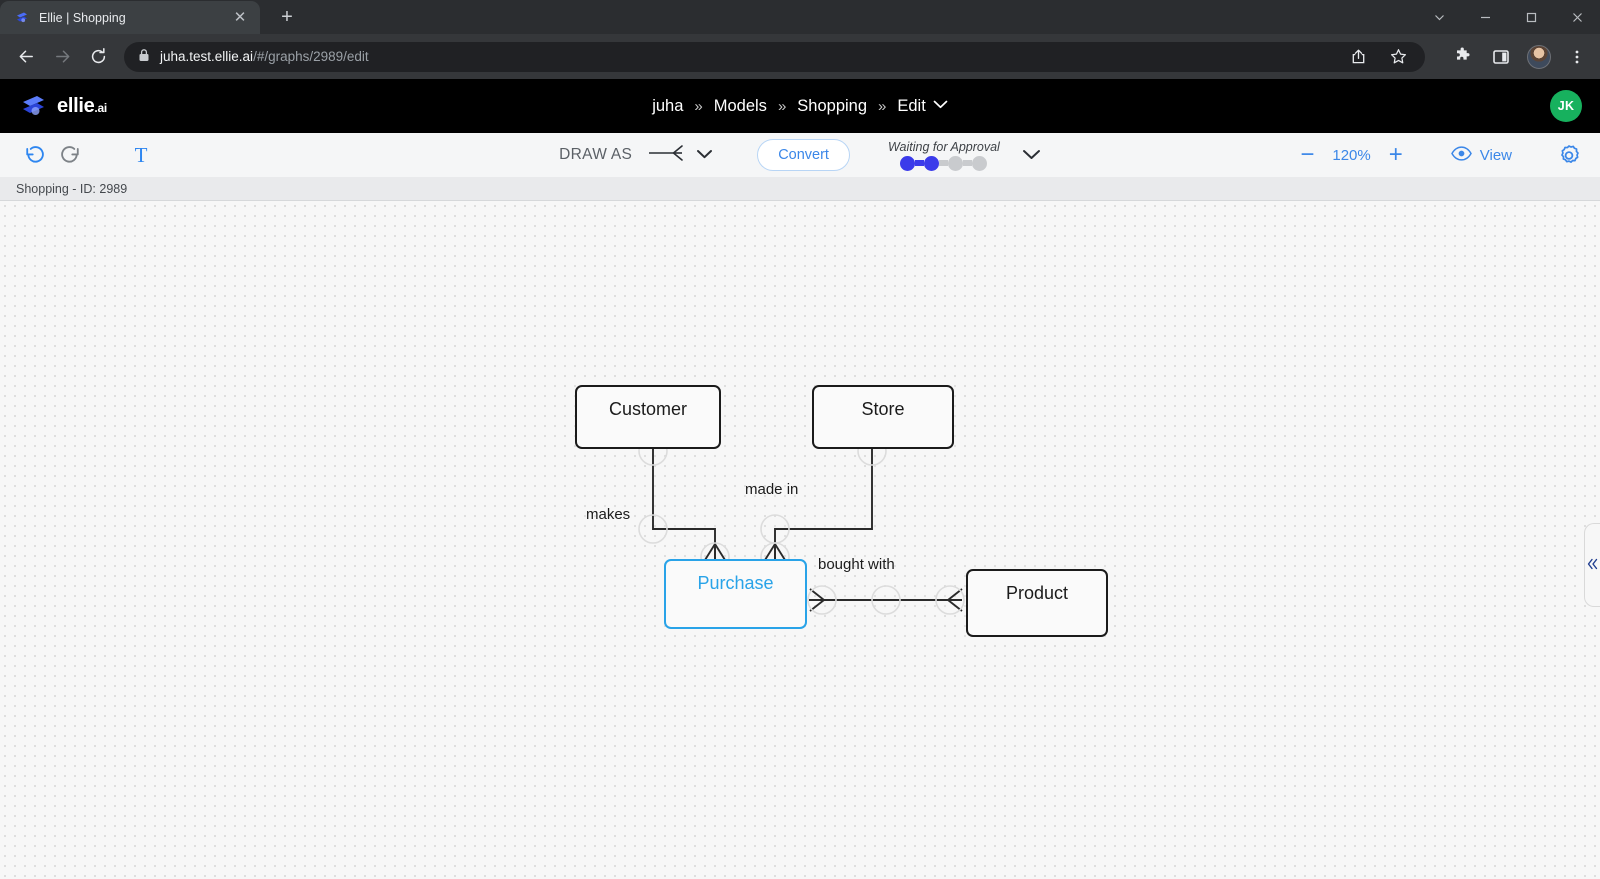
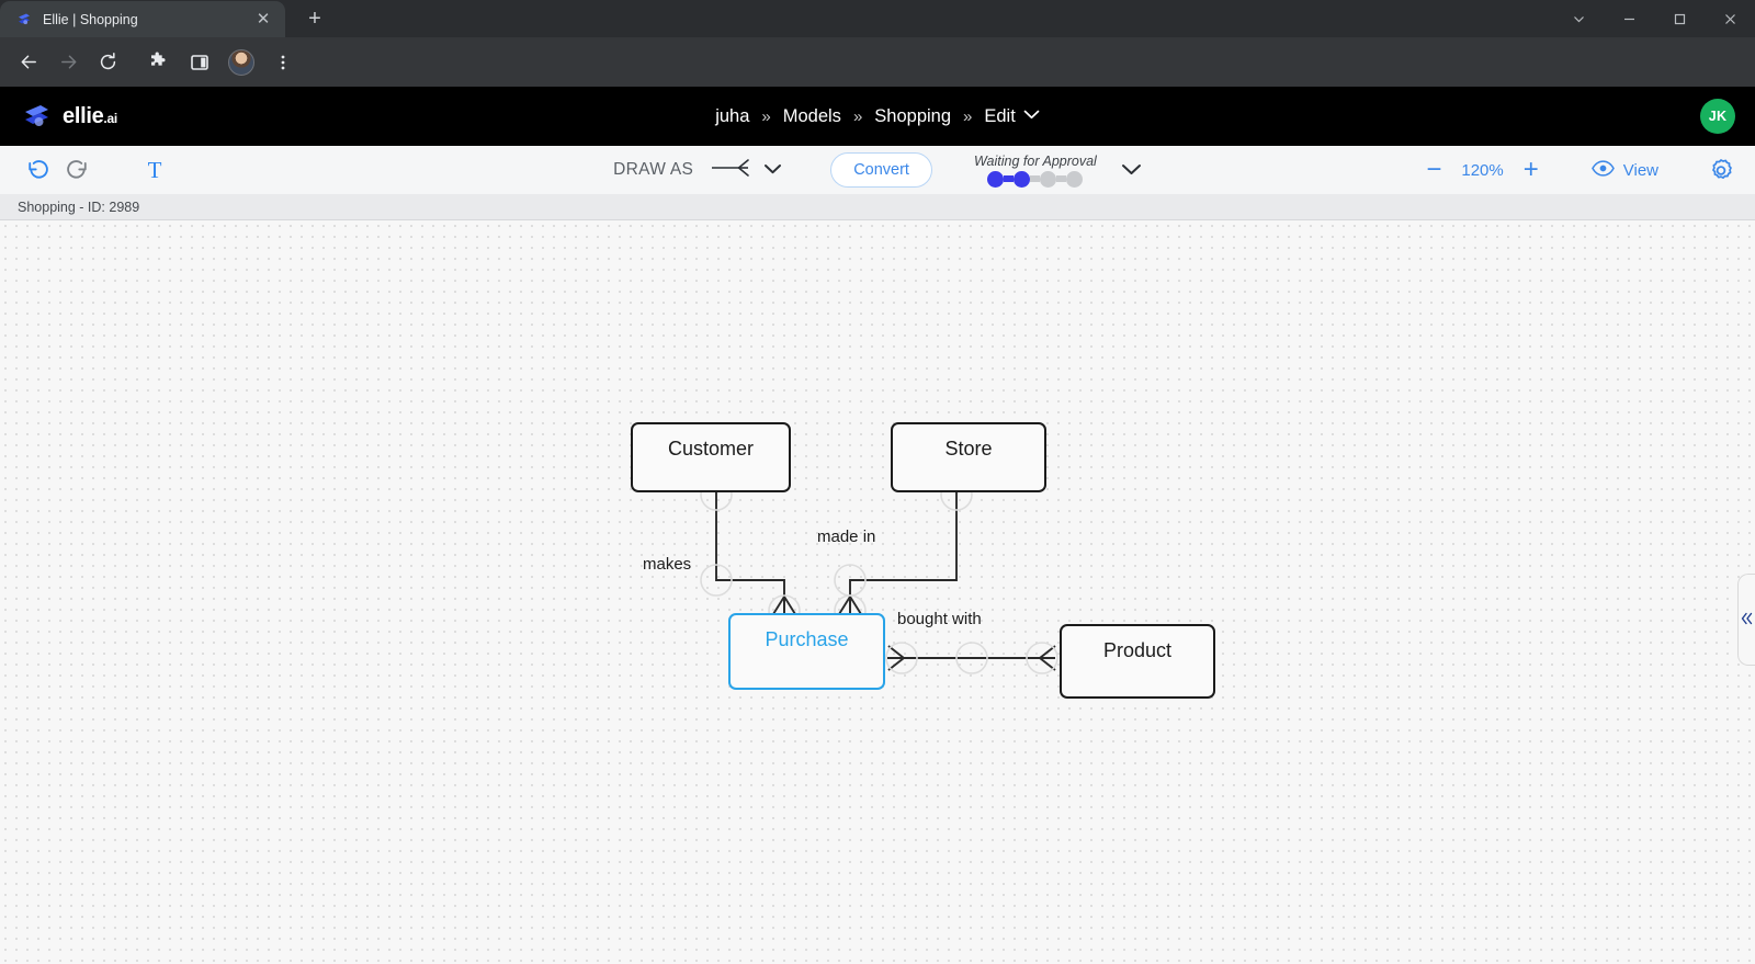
  Ellie | Shopping
  ✕
  +
- juha.test.ellie.ai/#/graphs/2989/edit
  ellie.ai
  juha
  »
  Models
  »
  Shopping
  »
  Edit
  JK
  T
  DRAW AS
  Convert
  Waiting for Approval
  −
  120%
  +
  View
  Shopping - ID: 2989
  Customer
  Store
  Purchase
  Product
  makes
  made in
  bought with
